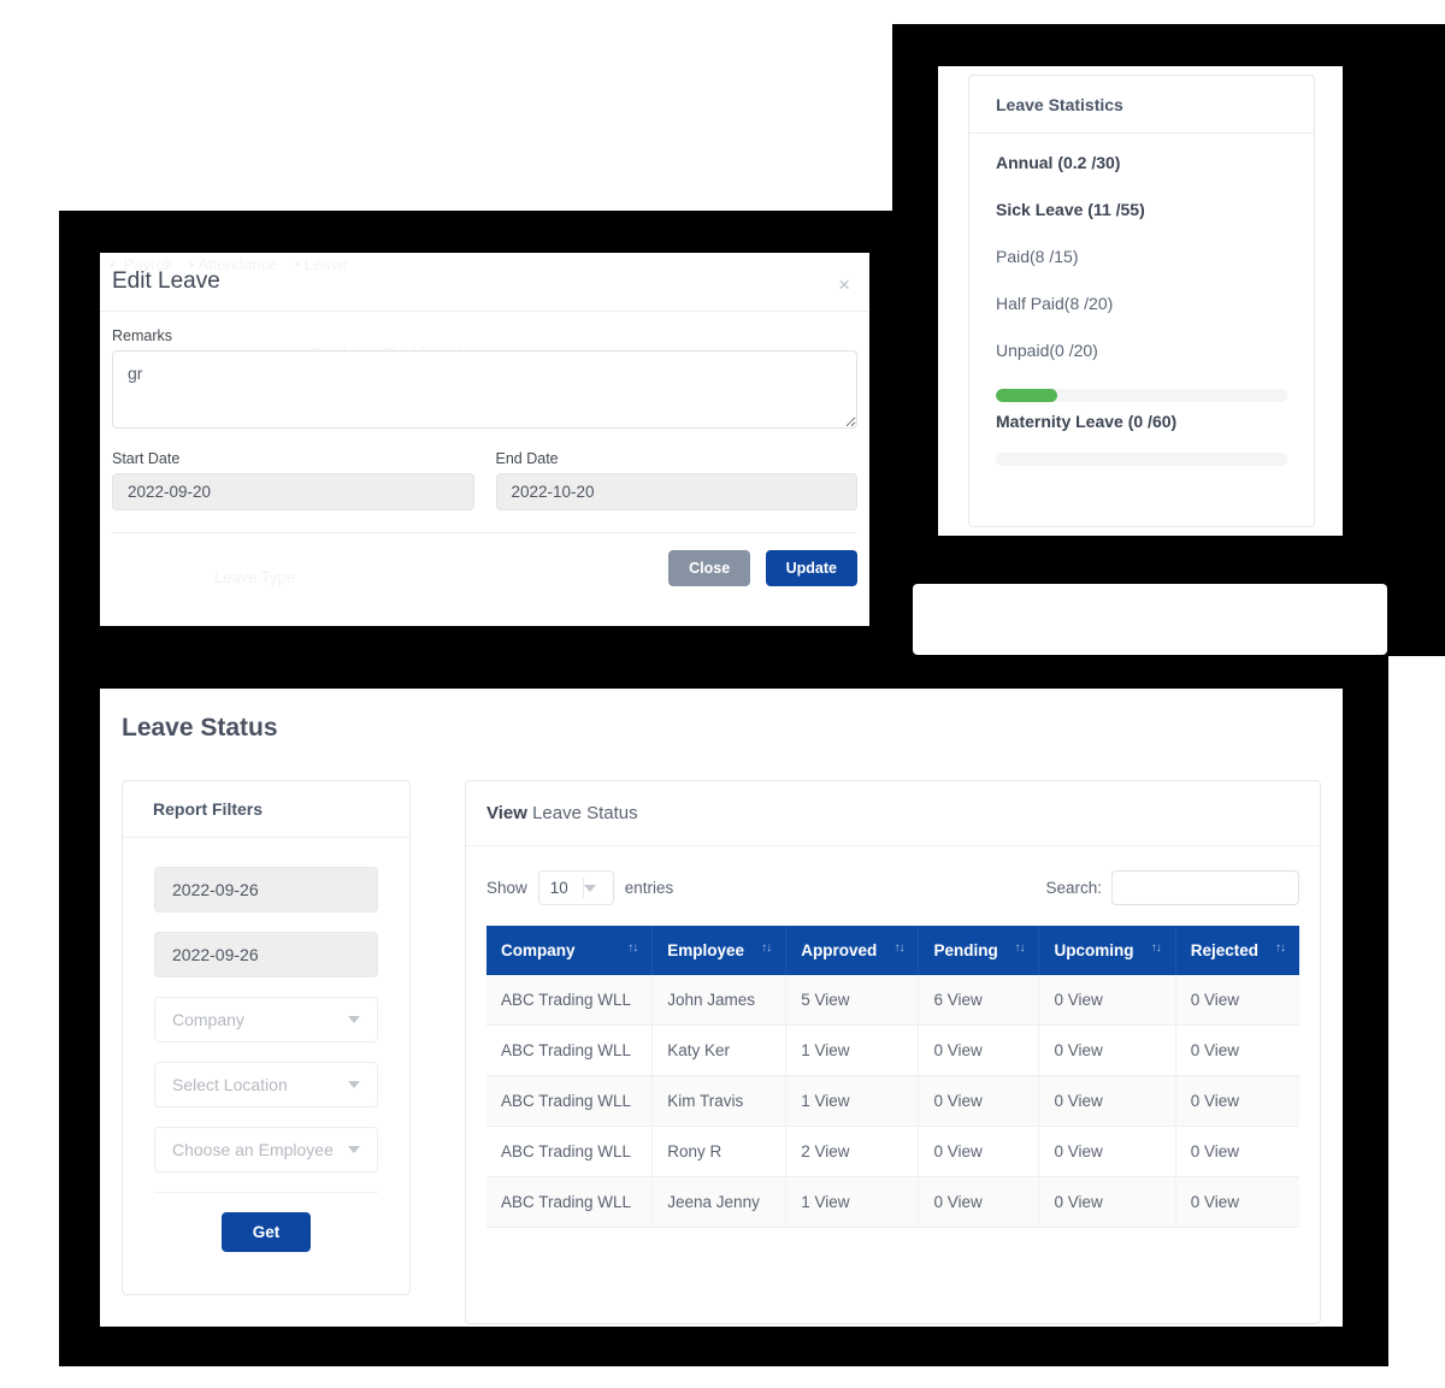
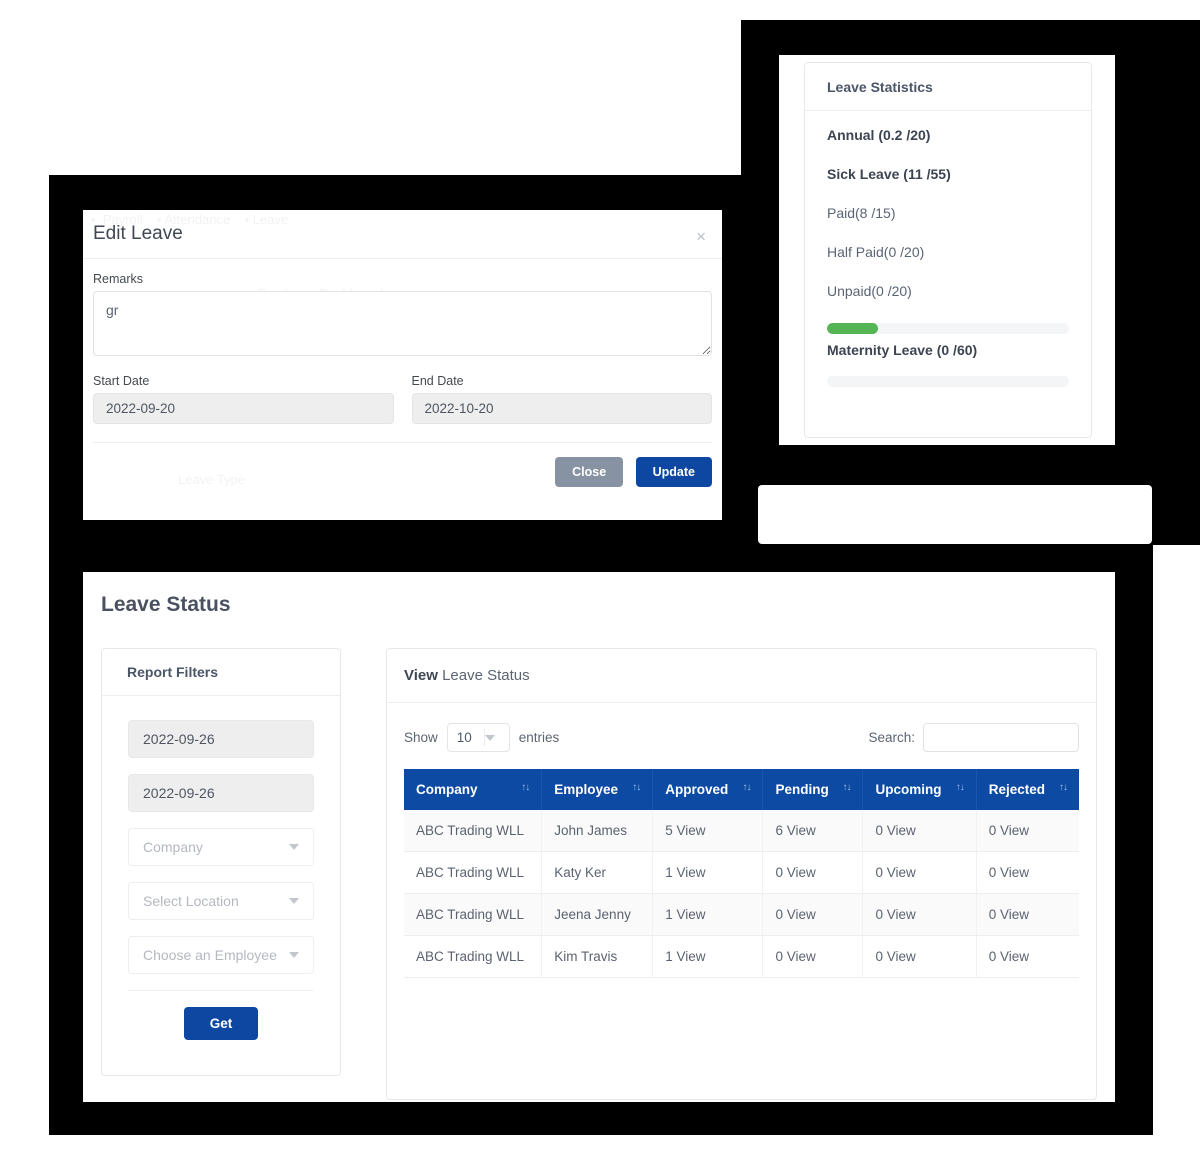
  Leave Statistics
- Annual (0.2 /30)
+ Annual (0.2 /20)
  Sick Leave (11 /55)
  Paid(8 /15)
- Half Paid(8 /20)
+ Half Paid(0 /20)
  Unpaid(0 /20)
  Maternity Leave (0 /60)
  • Payroll • Attendance • Leave
  Edit Leave
  ×
  Remarks
  gr
  Start Date
  2022-09-20
  End Date
  2022-10-20
  Close Update
  Leave Status
  Report Filters
  2022-09-26 2022-09-26
  Company
  Select Location
  Choose an Employee
  Get
  View Leave Status
  Show
  10
  entries
  Search:
  Company ↑↓	Employee ↑↓	Approved ↑↓	Pending ↑↓	Upcoming ↑↓	Rejected ↑↓
  ABC Trading WLL	John James	5 View	6 View	0 View	0 View
  ABC Trading WLL	Katy Ker	1 View	0 View	0 View	0 View
- ABC Trading WLL	Kim Travis	1 View	0 View	0 View	0 View
+ ABC Trading WLL	Jeena Jenny	1 View	0 View	0 View	0 View
- ABC Trading WLL	Rony R	2 View	0 View	0 View	0 View
- ABC Trading WLL	Jeena Jenny	1 View	0 View	0 View	0 View
+ ABC Trading WLL	Kim Travis	1 View	0 View	0 View	0 View
